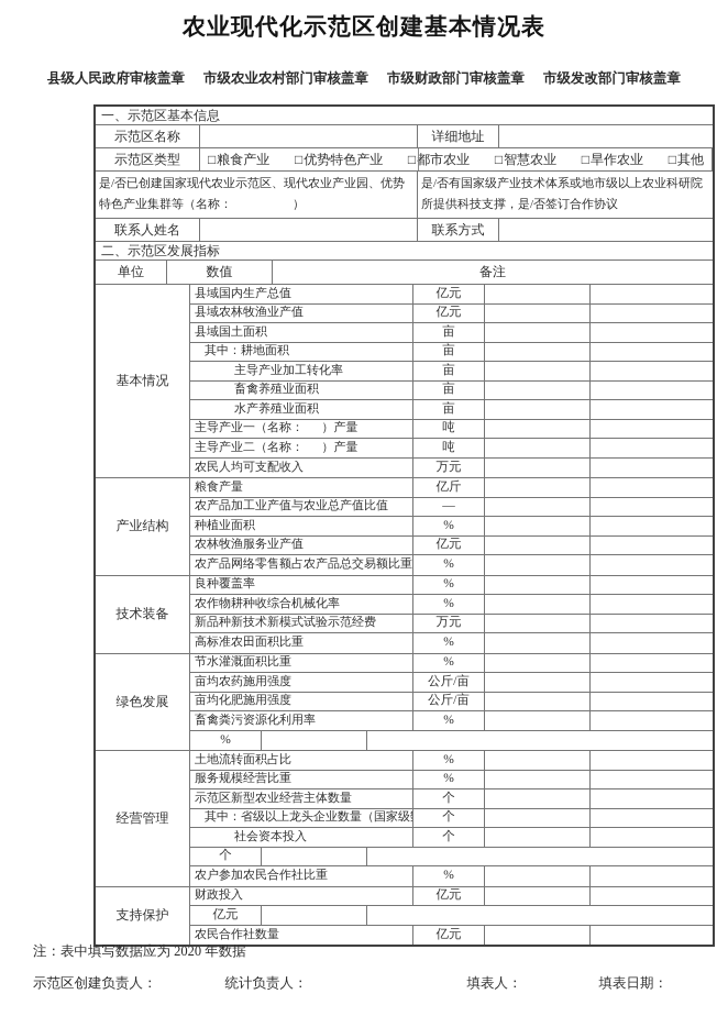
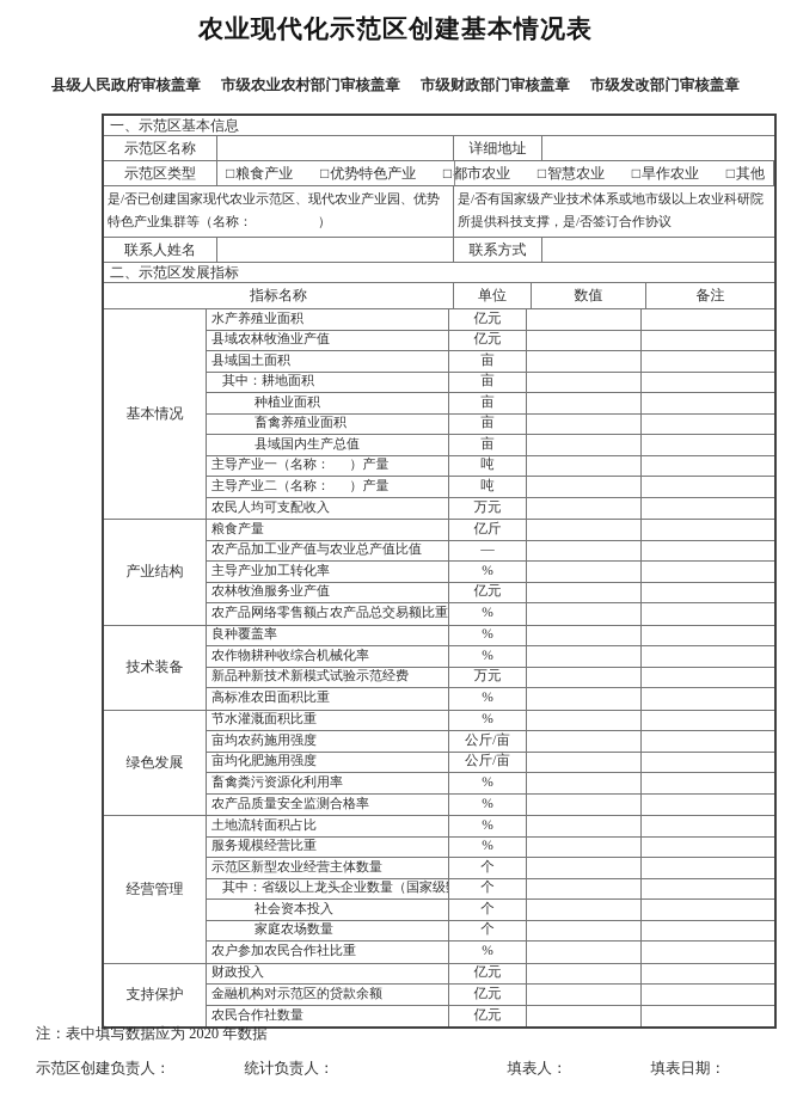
  农业现代化示范区创建基本情况表
  县级人民政府审核盖章
  市级农业农村部门审核盖章
  市级财政部门审核盖章
  市级发改部门审核盖章
  一、示范区基本信息
  示范区名称
  详细地址
  示范区类型
  □
  粮食产业
  □
  优势特色产业
  □
  都市农业
  □
  智慧农业
  □
  旱作农业
  □
  其他
  是/否已创建国家现代农业示范区、现代农业产业园、优势特色产业集群等（名称： ）
  是/否有国家级产业技术体系或地市级以上农业科研院所提供科技支撑，是/否签订合作协议
  联系人姓名
  联系方式
  二、示范区发展指标
+ 指标名称
  单位
  数值
  备注
  基本情况
- 县域国内生产总值
+ 水产养殖业面积
  亿元
  县域农林牧渔业产值
  亿元
  县域国土面积
  亩
  其中：耕地面积
  亩
- 主导产业加工转化率
+ 种植业面积
  亩
  畜禽养殖业面积
  亩
- 水产养殖业面积
+ 县域国内生产总值
  亩
  主导产业一（名称： ）产量
  吨
  主导产业二（名称： ）产量
  吨
  农民人均可支配收入
  万元
  产业结构
  粮食产量
  亿斤
  农产品加工业产值与农业总产值比值
  —
- 种植业面积
+ 主导产业加工转化率
  %
  农林牧渔服务业产值
  亿元
  农产品网络零售额占农产品总交易额比重
  %
  技术装备
  良种覆盖率
  %
  农作物耕种收综合机械化率
  %
  新品种新技术新模式试验示范经费
  万元
  高标准农田面积比重
  %
  绿色发展
  节水灌溉面积比重
  %
  亩均农药施用强度
  公斤/亩
  亩均化肥施用强度
  公斤/亩
  畜禽粪污资源化利用率
  %
+ 农产品质量安全监测合格率
  %
  经营管理
  土地流转面积占比
  %
  服务规模经营比重
  %
  示范区新型农业经营主体数量
  个
  其中：省级以上龙头企业数量（国家级
  个
  社会资本投入
  个
+ 家庭农场数量
  个
  农户参加农民合作社比重
  %
  支持保护
  财政投入
  亿元
+ 金融机构对示范区的贷款余额
  亿元
  农民合作社数量
  亿元
  注：表中填写数据应为 2020 年数据
  示范区创建负责人：
  统计负责人：
  填表人：
  填表日期：
